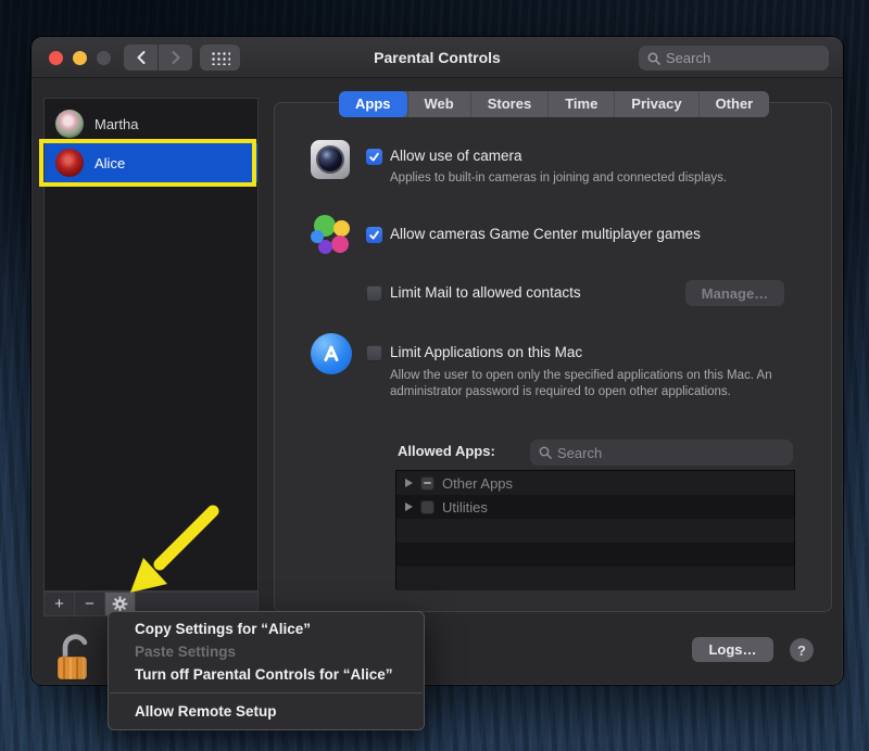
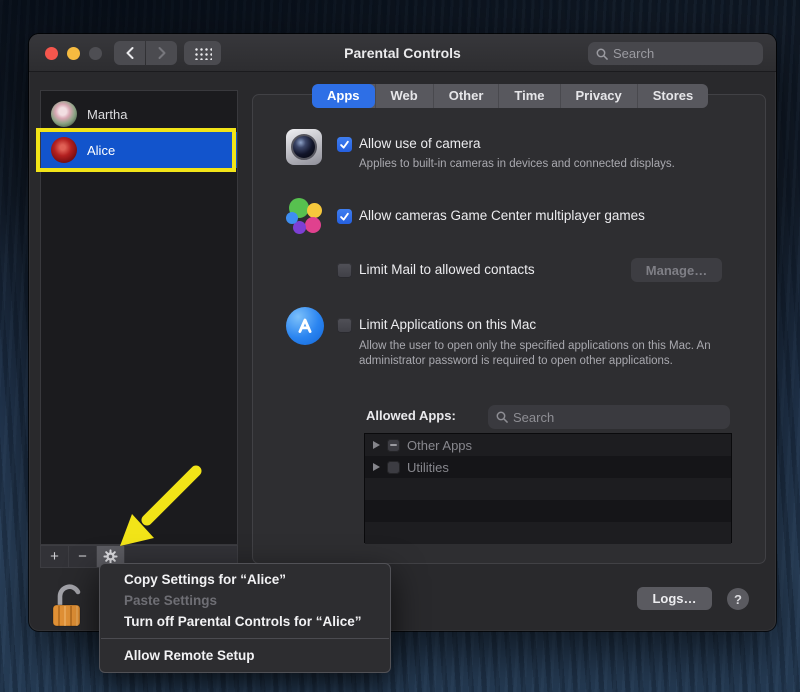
  Parental Controls
  Search
  Martha
  Alice
  +
  −
  Apps
  Web
- Stores
+ Other
  Time
  Privacy
- Other
+ Stores
  Allow use of camera
- Applies to built-in cameras in joining and connected displays.
+ Applies to built-in cameras in devices and connected displays.
  Allow cameras Game Center multiplayer games
  Limit Mail to allowed contacts
  Manage…
  Limit Applications on this Mac
  Allow the user to open only the specified applications on this Mac. An administrator password is required to open other applications.
  Allowed Apps:
  Search
  Other Apps
  Utilities
  Logs…
  ?
  Copy Settings for “Alice”
  Paste Settings
  Turn off Parental Controls for “Alice”
  Allow Remote Setup
